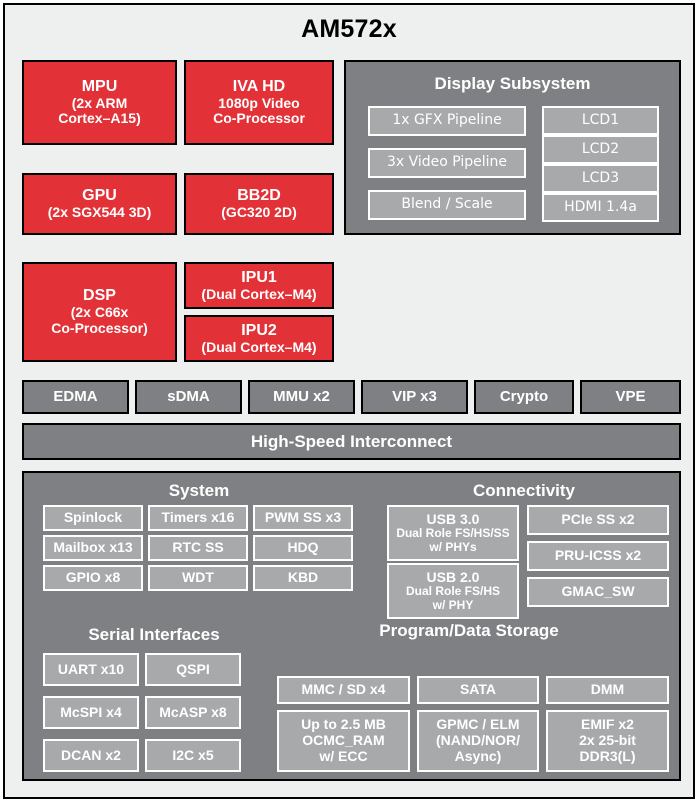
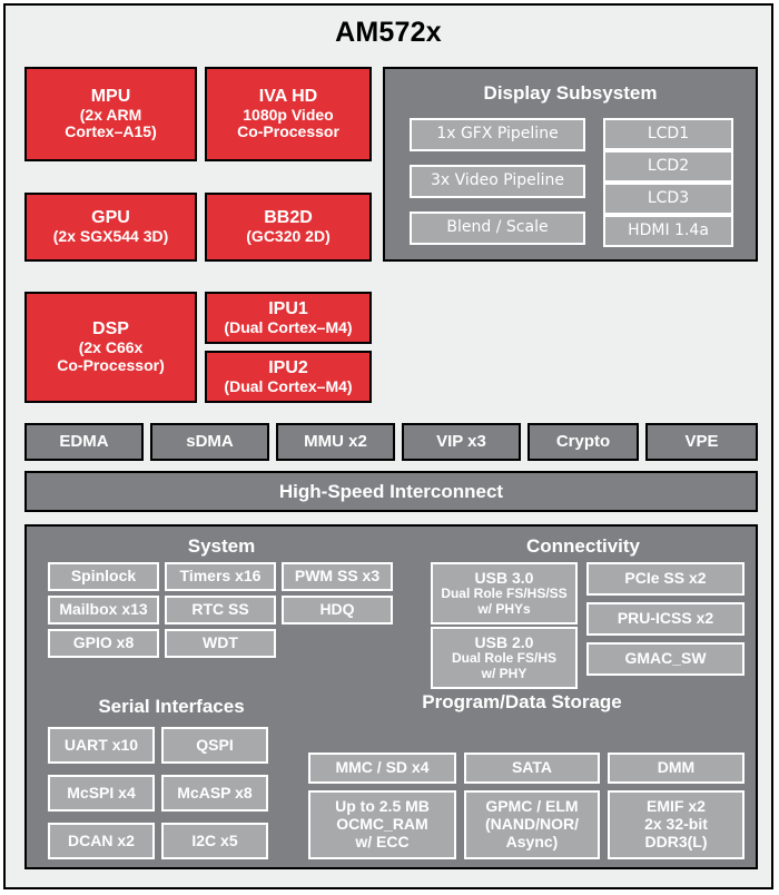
  AM572x
  MPU
  (2x ARM
  Cortex–A15)
  IVA HD
  1080p Video
  Co-Processor
  GPU
  (2x SGX544 3D)
  BB2D
  (GC320 2D)
  Display Subsystem
  1x GFX Pipeline
  3x Video Pipeline
  Blend / Scale
  LCD1
  LCD2
  LCD3
  HDMI 1.4a
  DSP
  (2x C66x
  Co-Processor)
  IPU1
  (Dual Cortex–M4)
  IPU2
  (Dual Cortex–M4)
  EDMA
  sDMA
  MMU x2
  VIP x3
  Crypto
  VPE
  High-Speed Interconnect
  System
  Spinlock
  Timers x16
  PWM SS x3
  Mailbox x13
  RTC SS
  HDQ
  GPIO x8
  WDT
- KBD
  Connectivity
  USB 3.0
  Dual Role FS/HS/SS
  w/ PHYs
  USB 2.0
  Dual Role FS/HS
  w/ PHY
  PCIe SS x2
  PRU-ICSS x2
  GMAC_SW
  Serial Interfaces
  UART x10
  QSPI
  McSPI x4
  McASP x8
  DCAN x2
  I2C x5
  Program/Data Storage
  MMC / SD x4
  SATA
  DMM
  Up to 2.5 MB
  OCMC_RAM
  w/ ECC
  GPMC / ELM
  (NAND/NOR/
  Async)
  EMIF x2
- 2x 25-bit
+ 2x 32-bit
  DDR3(L)
